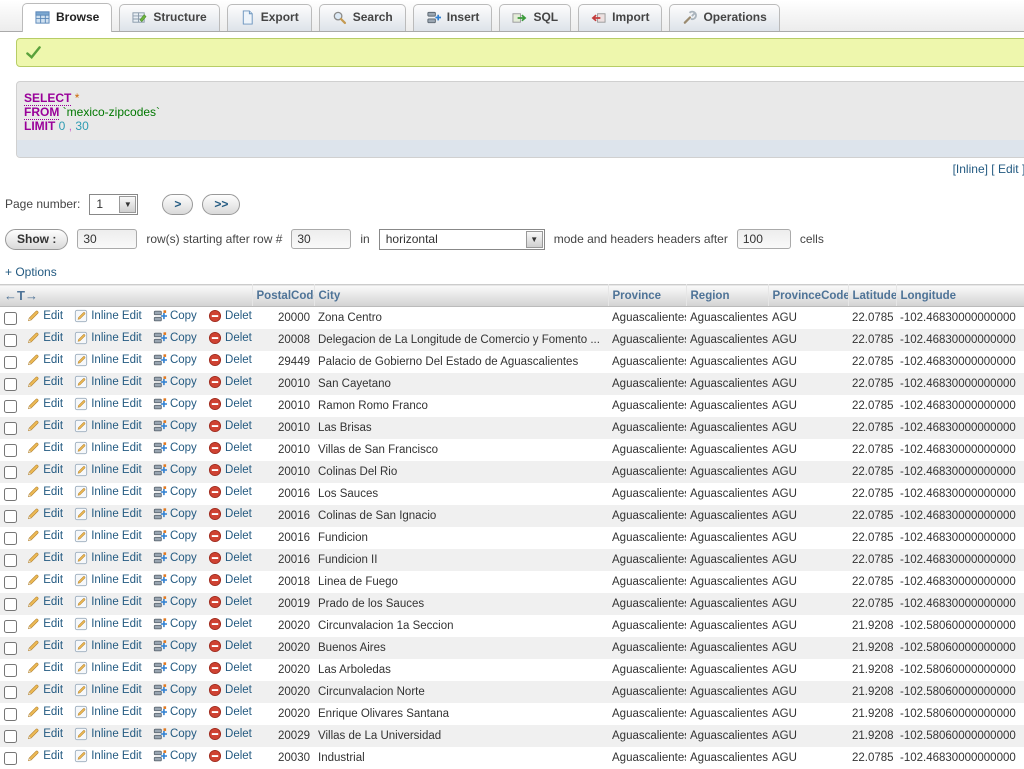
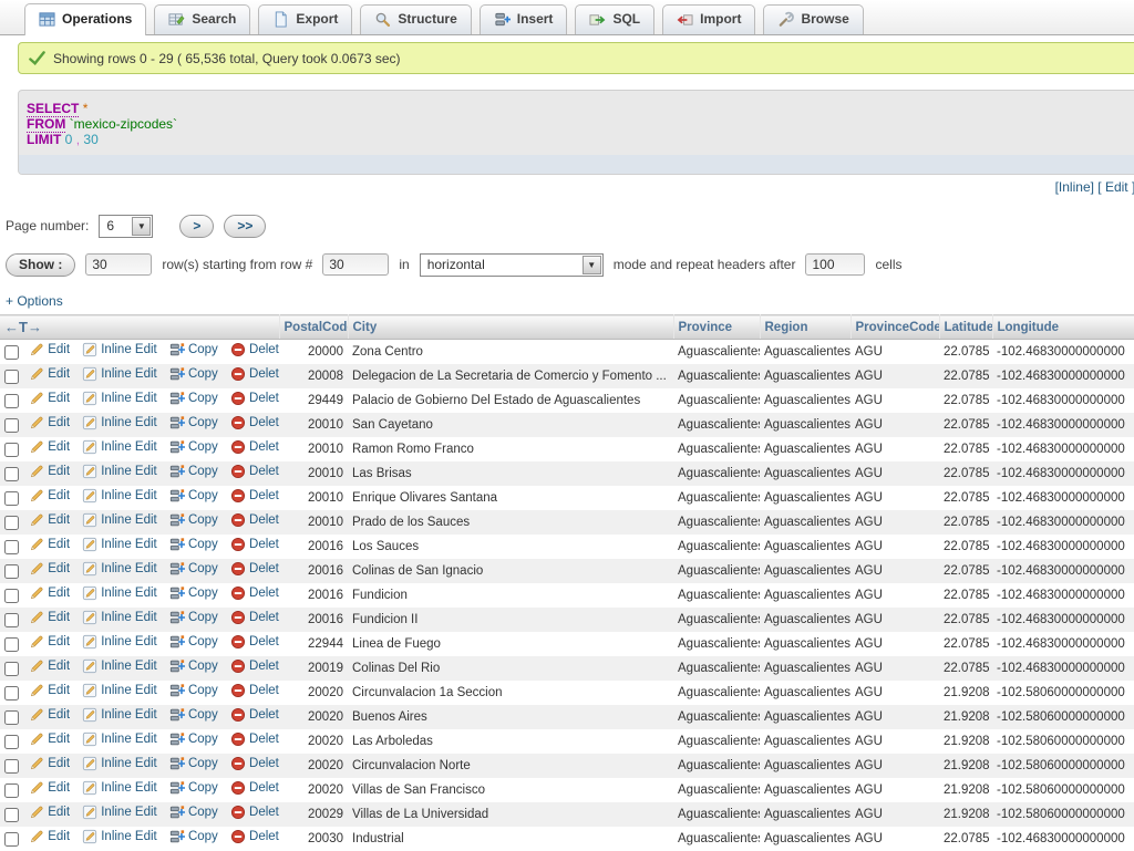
- Browse
+ Operations
- Structure
+ Search
  Export
- Search
+ Structure
  Insert
  SQL
  Import
- Operations
+ Browse
+ Showing rows 0 - 29 ( 65,536 total, Query took 0.0673 sec)
  SELECT *
  FROM `mexico-zipcodes`
  LIMIT 0 , 30
  [Inline] [ Edit
  Page number:
- 1
+ 6
  ▼
  >
  >>
  Show :
  30
- row(s) starting after row #
+ row(s) starting from row #
  30
  in
  horizontal
  ▼
- mode and headers headers after
+ mode and repeat headers after
  100
  cells
  + Options
  ←T→	PostalCod	City	Province	Region	ProvinceCode	Latitude	Longitude
  Edit Inline Edit Copy Delet	20000	Zona Centro	Aguascaliente	Aguascalientes	AGU	22.0785	-102.46830000000000
- Edit Inline Edit Copy Delet	20008	Delegacion de La Longitude de Comercio y Fomento ...	Aguascaliente	Aguascalientes	AGU	22.0785	-102.46830000000000
+ Edit Inline Edit Copy Delet	20008	Delegacion de La Secretaria de Comercio y Fomento ...	Aguascaliente	Aguascalientes	AGU	22.0785	-102.46830000000000
  Edit Inline Edit Copy Delet	29449	Palacio de Gobierno Del Estado de Aguascalientes	Aguascaliente	Aguascalientes	AGU	22.0785	-102.46830000000000
  Edit Inline Edit Copy Delet	20010	San Cayetano	Aguascaliente	Aguascalientes	AGU	22.0785	-102.46830000000000
  Edit Inline Edit Copy Delet	20010	Ramon Romo Franco	Aguascaliente	Aguascalientes	AGU	22.0785	-102.46830000000000
  Edit Inline Edit Copy Delet	20010	Las Brisas	Aguascaliente	Aguascalientes	AGU	22.0785	-102.46830000000000
- Edit Inline Edit Copy Delet	20010	Villas de San Francisco	Aguascaliente	Aguascalientes	AGU	22.0785	-102.46830000000000
+ Edit Inline Edit Copy Delet	20010	Enrique Olivares Santana	Aguascaliente	Aguascalientes	AGU	22.0785	-102.46830000000000
- Edit Inline Edit Copy Delet	20010	Colinas Del Rio	Aguascaliente	Aguascalientes	AGU	22.0785	-102.46830000000000
+ Edit Inline Edit Copy Delet	20010	Prado de los Sauces	Aguascaliente	Aguascalientes	AGU	22.0785	-102.46830000000000
  Edit Inline Edit Copy Delet	20016	Los Sauces	Aguascaliente	Aguascalientes	AGU	22.0785	-102.46830000000000
  Edit Inline Edit Copy Delet	20016	Colinas de San Ignacio	Aguascaliente	Aguascalientes	AGU	22.0785	-102.46830000000000
  Edit Inline Edit Copy Delet	20016	Fundicion	Aguascaliente	Aguascalientes	AGU	22.0785	-102.46830000000000
  Edit Inline Edit Copy Delet	20016	Fundicion II	Aguascaliente	Aguascalientes	AGU	22.0785	-102.46830000000000
- Edit Inline Edit Copy Delet	20018	Linea de Fuego	Aguascaliente	Aguascalientes	AGU	22.0785	-102.46830000000000
+ Edit Inline Edit Copy Delet	22944	Linea de Fuego	Aguascaliente	Aguascalientes	AGU	22.0785	-102.46830000000000
- Edit Inline Edit Copy Delet	20019	Prado de los Sauces	Aguascaliente	Aguascalientes	AGU	22.0785	-102.46830000000000
+ Edit Inline Edit Copy Delet	20019	Colinas Del Rio	Aguascaliente	Aguascalientes	AGU	22.0785	-102.46830000000000
  Edit Inline Edit Copy Delet	20020	Circunvalacion 1a Seccion	Aguascaliente	Aguascalientes	AGU	21.9208	-102.58060000000000
  Edit Inline Edit Copy Delet	20020	Buenos Aires	Aguascaliente	Aguascalientes	AGU	21.9208	-102.58060000000000
  Edit Inline Edit Copy Delet	20020	Las Arboledas	Aguascaliente	Aguascalientes	AGU	21.9208	-102.58060000000000
  Edit Inline Edit Copy Delet	20020	Circunvalacion Norte	Aguascaliente	Aguascalientes	AGU	21.9208	-102.58060000000000
- Edit Inline Edit Copy Delet	20020	Enrique Olivares Santana	Aguascaliente	Aguascalientes	AGU	21.9208	-102.58060000000000
+ Edit Inline Edit Copy Delet	20020	Villas de San Francisco	Aguascaliente	Aguascalientes	AGU	21.9208	-102.58060000000000
  Edit Inline Edit Copy Delet	20029	Villas de La Universidad	Aguascaliente	Aguascalientes	AGU	21.9208	-102.58060000000000
  Edit Inline Edit Copy Delet	20030	Industrial	Aguascaliente	Aguascalientes	AGU	22.0785	-102.46830000000000
